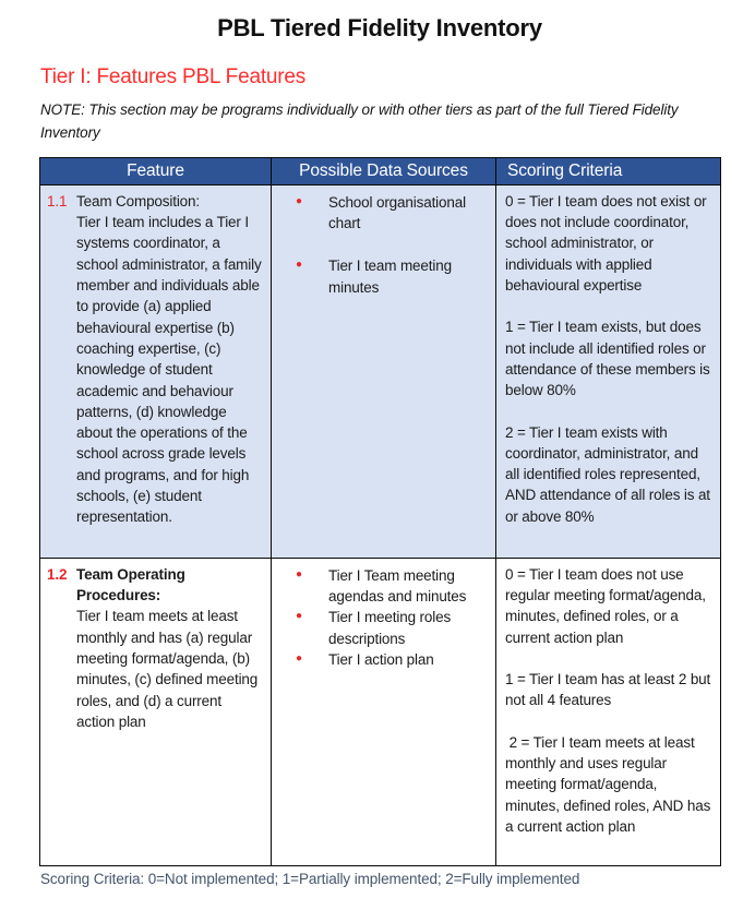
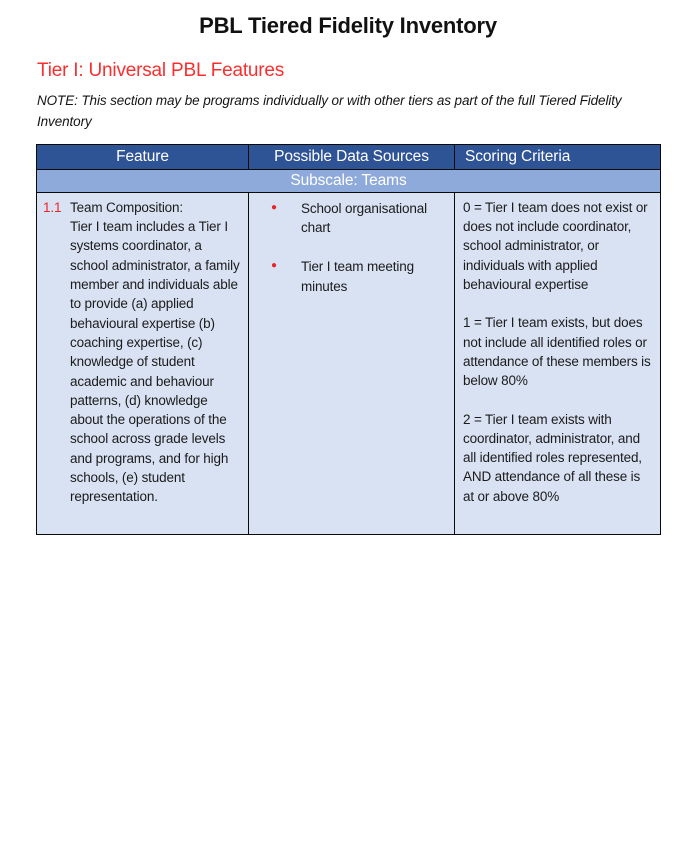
  PBL Tiered Fidelity Inventory
- Tier I: Features PBL Features
+ Tier I: Universal PBL Features
  NOTE: This section may be programs individually or with other tiers as part of the full Tiered Fidelity Inventory
  Feature	Possible Data Sources	Scoring Criteria
+ Subscale: Teams
- 1.1 Team Composition: Tier I team includes a Tier I systems coordinator, a school administrator, a family member and individuals able to provide (a) applied behavioural expertise (b) coaching expertise, (c) knowledge of student academic and behaviour patterns, (d) knowledge about the operations of the school across grade levels and programs, and for high schools, (e) student representation.	School organisational chart Tier I team meeting minutes	0 = Tier I team does not exist or does not include coordinator, school administrator, or individuals with applied behavioural expertise 1 = Tier I team exists, but does not include all identified roles or attendance of these members is below 80% 2 = Tier I team exists with coordinator, administrator, and all identified roles represented, AND attendance of all roles is at or above 80%
+ 1.1 Team Composition: Tier I team includes a Tier I systems coordinator, a school administrator, a family member and individuals able to provide (a) applied behavioural expertise (b) coaching expertise, (c) knowledge of student academic and behaviour patterns, (d) knowledge about the operations of the school across grade levels and programs, and for high schools, (e) student representation.	School organisational chart Tier I team meeting minutes	0 = Tier I team does not exist or does not include coordinator, school administrator, or individuals with applied behavioural expertise 1 = Tier I team exists, but does not include all identified roles or attendance of these members is below 80% 2 = Tier I team exists with coordinator, administrator, and all identified roles represented, AND attendance of all these is at or above 80%
- 1.2 Team Operating Procedures: Tier I team meets at least monthly and has (a) regular meeting format/agenda, (b) minutes, (c) defined meeting roles, and (d) a current action plan	Tier I Team meeting agendas and minutes Tier I meeting roles descriptions Tier I action plan	0 = Tier I team does not use regular meeting format/agenda, minutes, defined roles, or a current action plan 1 = Tier I team has at least 2 but not all 4 features 2 = Tier I team meets at least monthly and uses regular meeting format/agenda, minutes, defined roles, AND has a current action plan
- Scoring Criteria: 0=Not implemented; 1=Partially implemented; 2=Fully implemented
